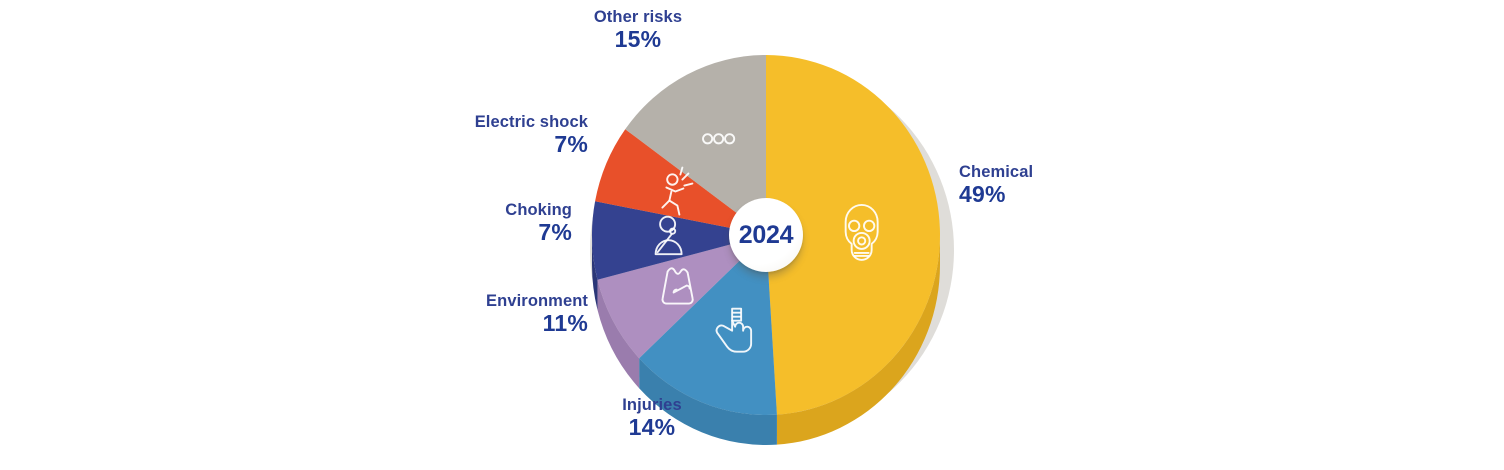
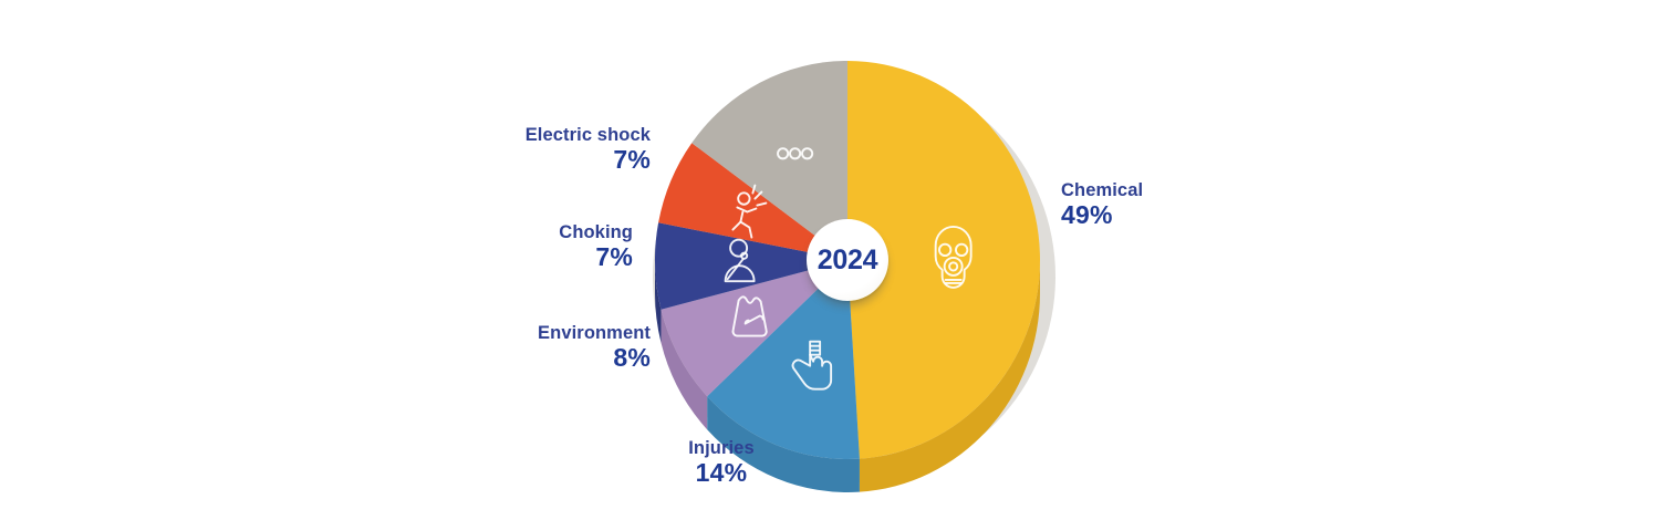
  2024
- Other risks
- 15%
  Electric shock
  7%
  Choking
  7%
  Environment
- 11%
+ 8%
  Injuries
  14%
  Chemical
  49%
